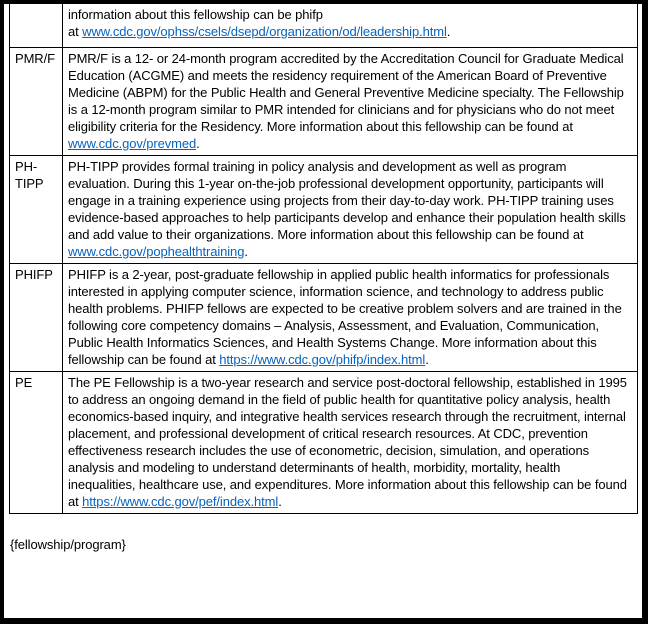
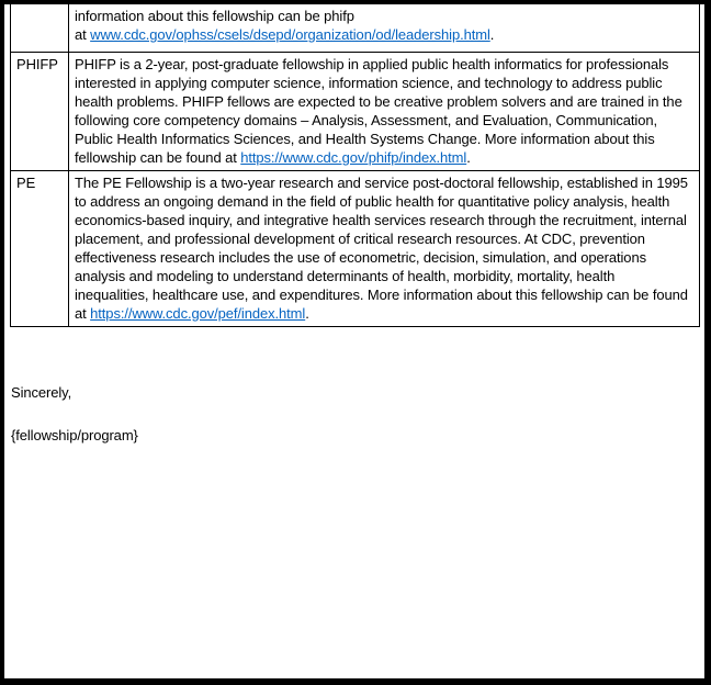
  	information about this fellowship can be phifp at www.cdc.gov/ophss/csels/dsepd/organization/od/leadership.html.
- PMR/F	PMR/F is a 12- or 24-month program accredited by the Accreditation Council for Graduate Medical Education (ACGME) and meets the residency requirement of the American Board of Preventive Medicine (ABPM) for the Public Health and General Preventive Medicine specialty. The Fellowship is a 12-month program similar to PMR intended for clinicians and for physicians who do not meet eligibility criteria for the Residency. More information about this fellowship can be found at www.cdc.gov/prevmed.
- PH-TIPP	PH-TIPP provides formal training in policy analysis and development as well as program evaluation. During this 1-year on-the-job professional development opportunity, participants will engage in a training experience using projects from their day-to-day work. PH-TIPP training uses evidence-based approaches to help participants develop and enhance their population health skills and add value to their organizations. More information about this fellowship can be found at www.cdc.gov/pophealthtraining.
  PHIFP	PHIFP is a 2-year, post-graduate fellowship in applied public health informatics for professionals interested in applying computer science, information science, and technology to address public health problems. PHIFP fellows are expected to be creative problem solvers and are trained in the following core competency domains – Analysis, Assessment, and Evaluation, Communication, Public Health Informatics Sciences, and Health Systems Change. More information about this fellowship can be found at https://www.cdc.gov/phifp/index.html.
  PE	The PE Fellowship is a two-year research and service post-doctoral fellowship, established in 1995 to address an ongoing demand in the field of public health for quantitative policy analysis, health economics-based inquiry, and integrative health services research through the recruitment, internal placement, and professional development of critical research resources. At CDC, prevention effectiveness research includes the use of econometric, decision, simulation, and operations analysis and modeling to understand determinants of health, morbidity, mortality, health inequalities, healthcare use, and expenditures. More information about this fellowship can be found at https://www.cdc.gov/pef/index.html.
+ Sincerely,
  {fellowship/program}
